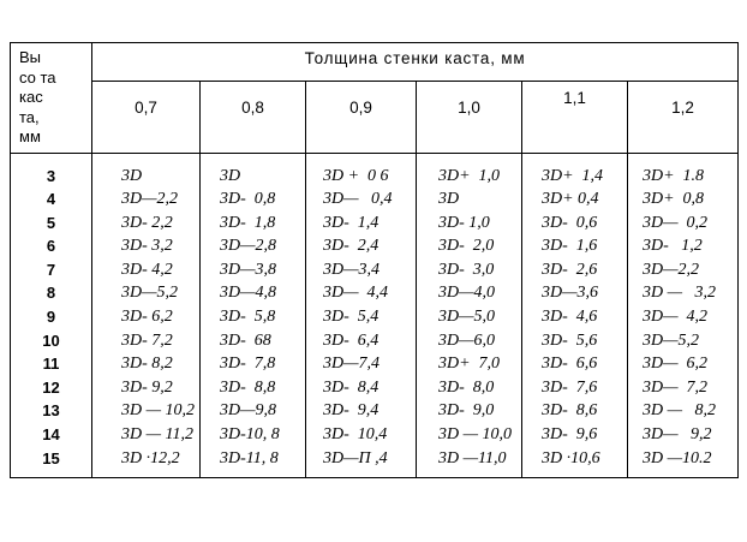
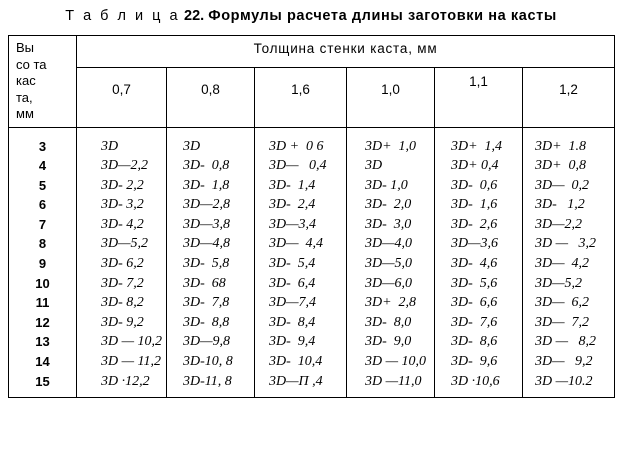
+ Т а б л и ц а 22. Формулы расчета длины заготовки на касты
  Высо такаста,мм	Толщина стенки каста, мм
- 0,7	0,8	0,9	1,0	1,1	1,2
+ 0,7	0,8	1,6	1,0	1,1	1,2
- 3 4 5 6 7 8 9 10 11 12 13 14 15	3D 3D—2,2 3D- 2,2 3D- 3,2 3D- 4,2 3D—5,2 3D- 6,2 3D- 7,2 3D- 8,2 3D- 9,2 3D — 10,2 3D — 11,2 3D ·12,2	3D 3D- 0,8 3D- 1,8 3D—2,8 3D—3,8 3D—4,8 3D- 5,8 3D- 68 3D- 7,8 3D- 8,8 3D—9,8 3D-10, 8 3D-11, 8	3D + 0 6 3D— 0,4 3D- 1,4 3D- 2,4 3D—3,4 3D— 4,4 3D- 5,4 3D- 6,4 3D—7,4 3D- 8,4 3D- 9,4 3D- 10,4 3D—П ,4	3D+ 1,0 3D 3D- 1,0 3D- 2,0 3D- 3,0 3D—4,0 3D—5,0 3D—6,0 3D+ 7,0 3D- 8,0 3D- 9,0 3D — 10,0 3D —11,0	3D+ 1,4 3D+ 0,4 3D- 0,6 3D- 1,6 3D- 2,6 3D—3,6 3D- 4,6 3D- 5,6 3D- 6,6 3D- 7,6 3D- 8,6 3D- 9,6 3D ·10,6	3D+ 1.8 3D+ 0,8 3D— 0,2 3D- 1,2 3D—2,2 3D — 3,2 3D— 4,2 3D—5,2 3D— 6,2 3D— 7,2 3D — 8,2 3D— 9,2 3D —10.2
+ 3 4 5 6 7 8 9 10 11 12 13 14 15	3D 3D—2,2 3D- 2,2 3D- 3,2 3D- 4,2 3D—5,2 3D- 6,2 3D- 7,2 3D- 8,2 3D- 9,2 3D — 10,2 3D — 11,2 3D ·12,2	3D 3D- 0,8 3D- 1,8 3D—2,8 3D—3,8 3D—4,8 3D- 5,8 3D- 68 3D- 7,8 3D- 8,8 3D—9,8 3D-10, 8 3D-11, 8	3D + 0 6 3D— 0,4 3D- 1,4 3D- 2,4 3D—3,4 3D— 4,4 3D- 5,4 3D- 6,4 3D—7,4 3D- 8,4 3D- 9,4 3D- 10,4 3D—П ,4	3D+ 1,0 3D 3D- 1,0 3D- 2,0 3D- 3,0 3D—4,0 3D—5,0 3D—6,0 3D+ 2,8 3D- 8,0 3D- 9,0 3D — 10,0 3D —11,0	3D+ 1,4 3D+ 0,4 3D- 0,6 3D- 1,6 3D- 2,6 3D—3,6 3D- 4,6 3D- 5,6 3D- 6,6 3D- 7,6 3D- 8,6 3D- 9,6 3D ·10,6	3D+ 1.8 3D+ 0,8 3D— 0,2 3D- 1,2 3D—2,2 3D — 3,2 3D— 4,2 3D—5,2 3D— 6,2 3D— 7,2 3D — 8,2 3D— 9,2 3D —10.2
